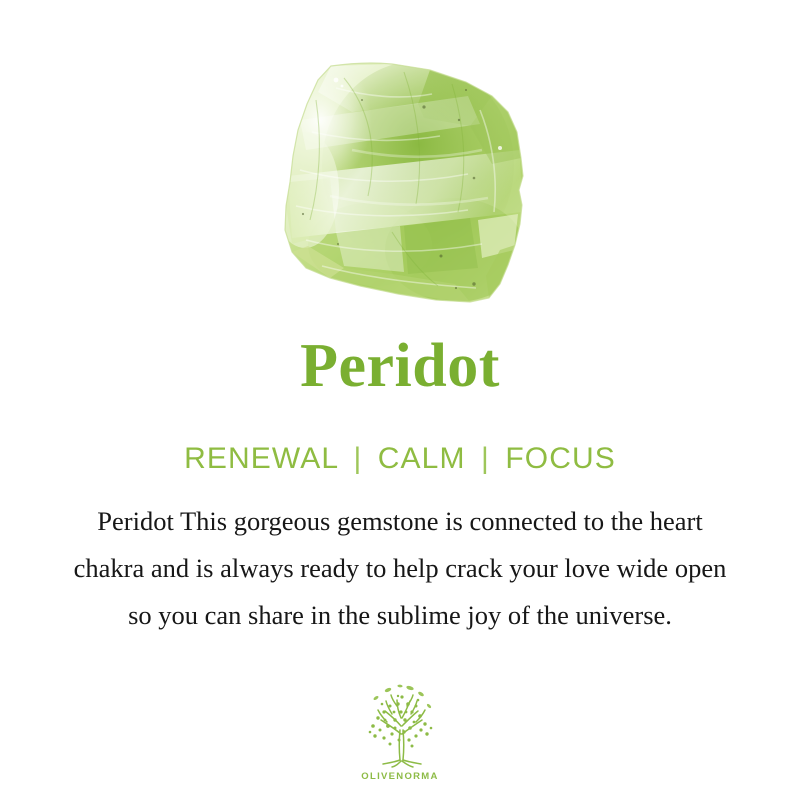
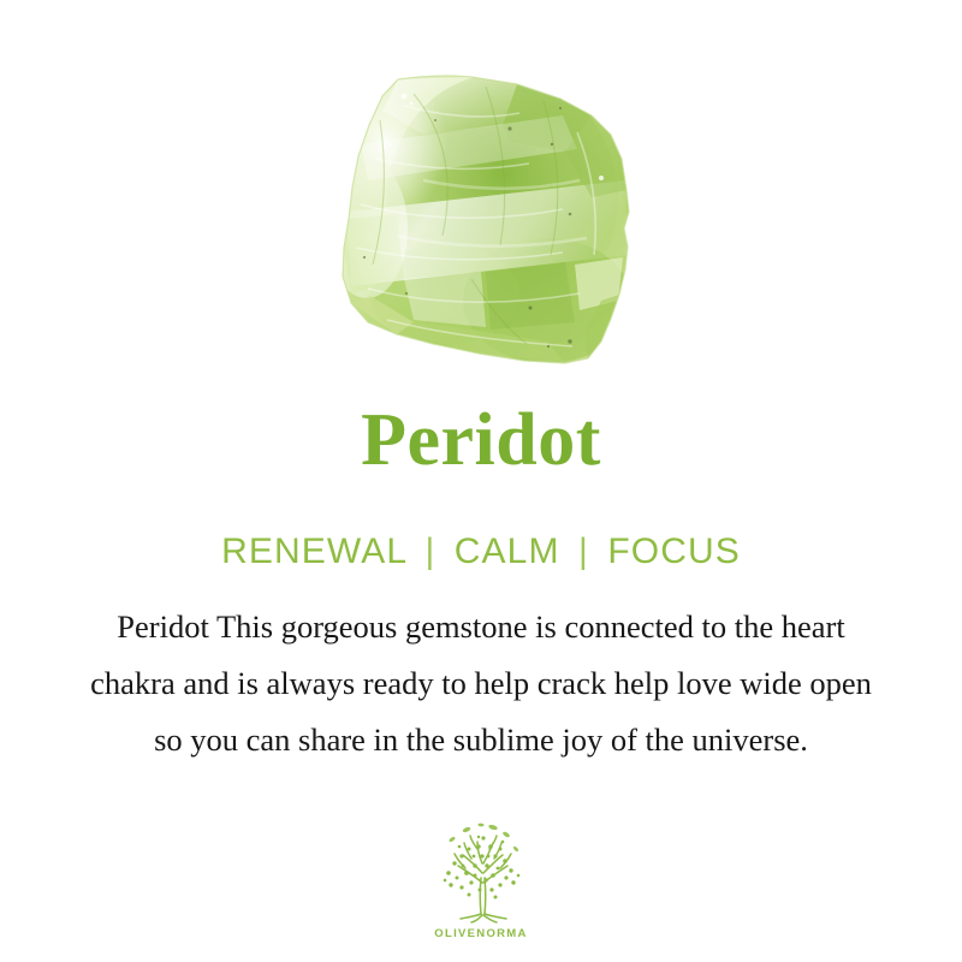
  Peridot
  RENEWAL | CALM | FOCUS
  Peridot This gorgeous gemstone is connected to the heart
- chakra and is always ready to help crack your love wide open
+ chakra and is always ready to help crack help love wide open
  so you can share in the sublime joy of the universe.
  OLIVENORMA
